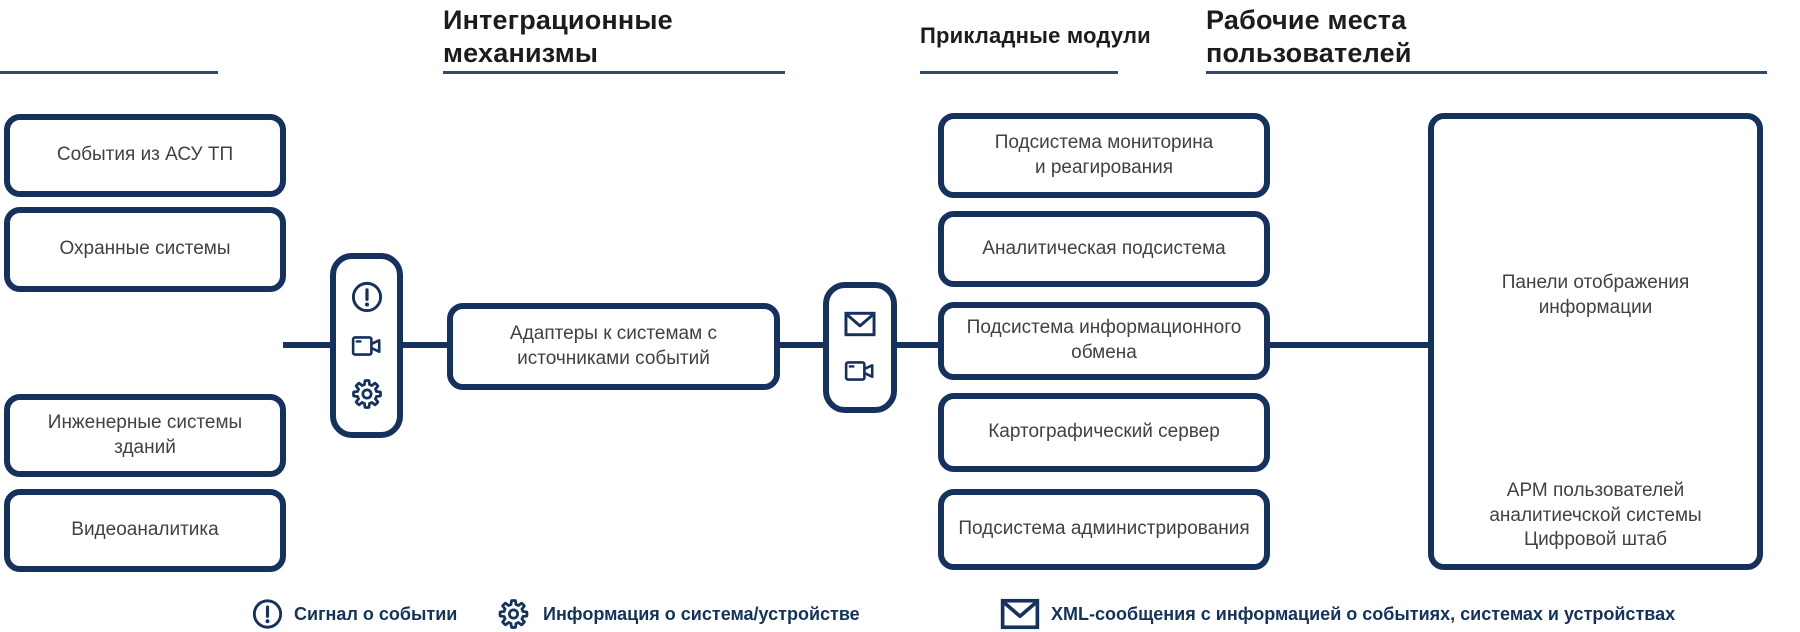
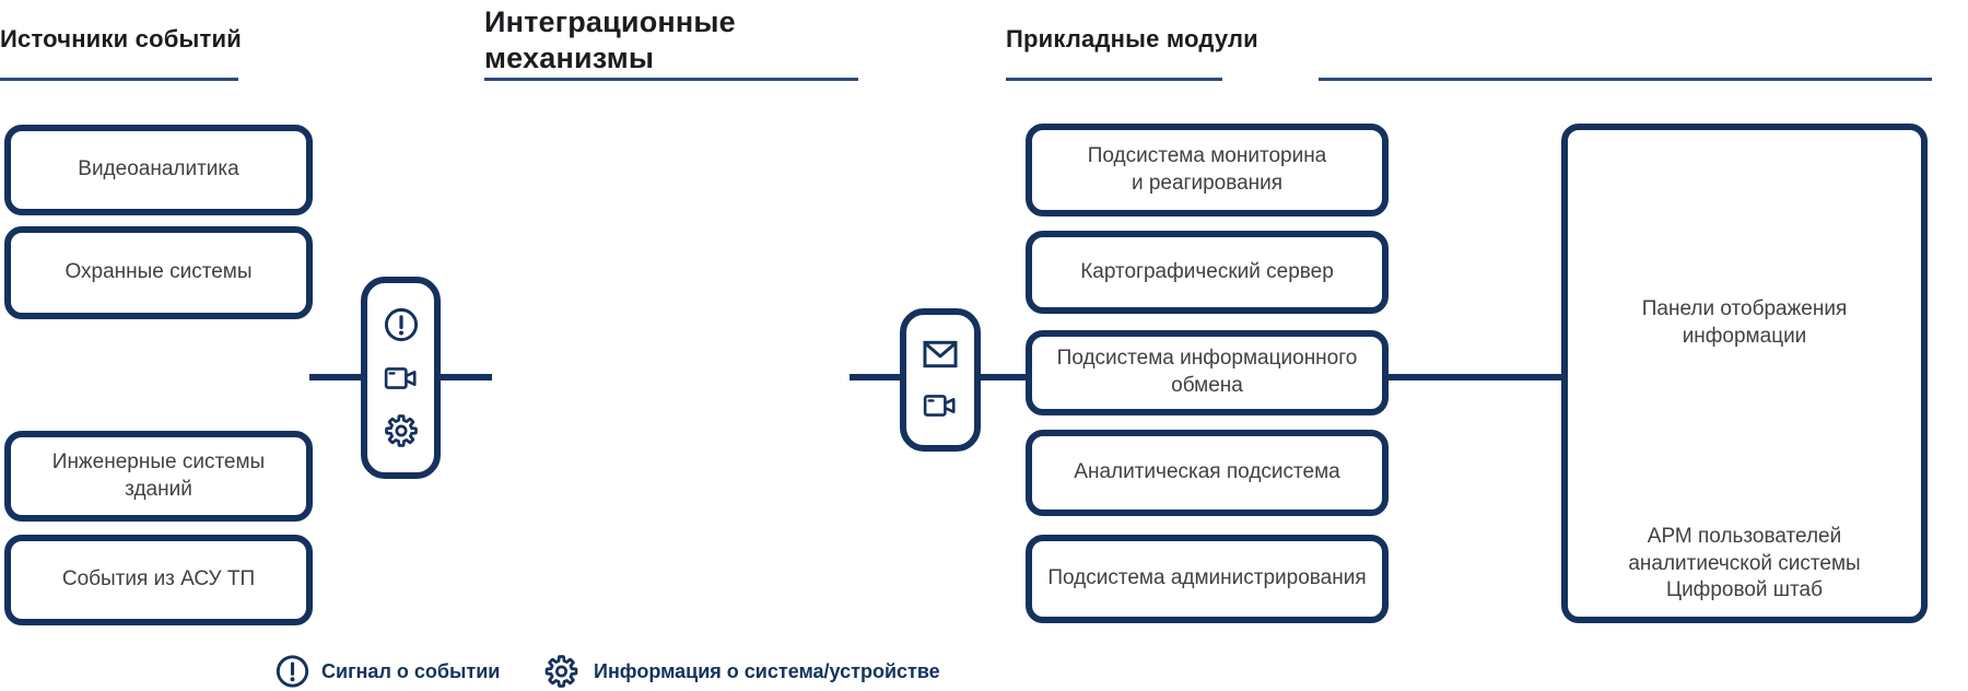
+ Источники событий
  Интеграционные
  механизмы
  Прикладные модули
- Рабочие места
- пользователей
- События из АСУ ТП
+ Видеоаналитика
  Охранные системы
  Инженерные системы
  зданий
- Видеоаналитика
+ События из АСУ ТП
- Адаптеры к системам с
- источниками событий
  Подсистема мониторина
  и реагирования
- Аналитическая подсистема
+ Картографический сервер
  Подсистема информационного
  обмена
- Картографический сервер
+ Аналитическая подсистема
  Подсистема администрирования
  Панели отображения
  информации
  АРМ пользователей
  аналитиечской системы
  Цифровой штаб
  Сигнал о событии
  Информация о система/устройстве
- XML-сообщения с информацией о событиях, системах и устройствах
